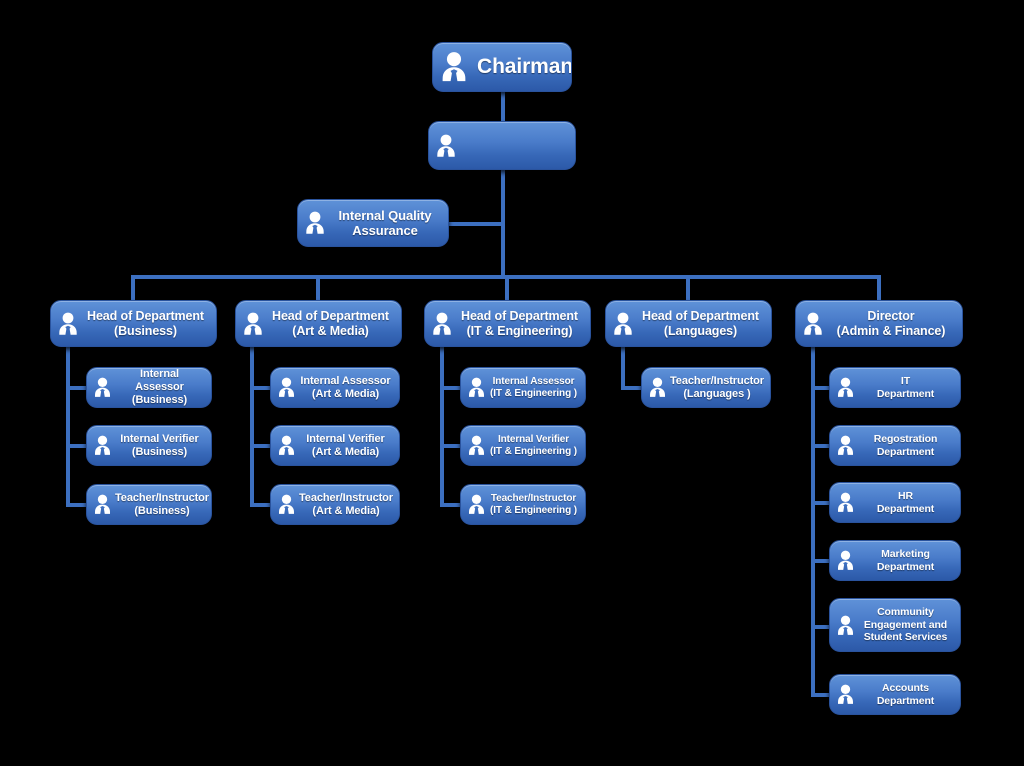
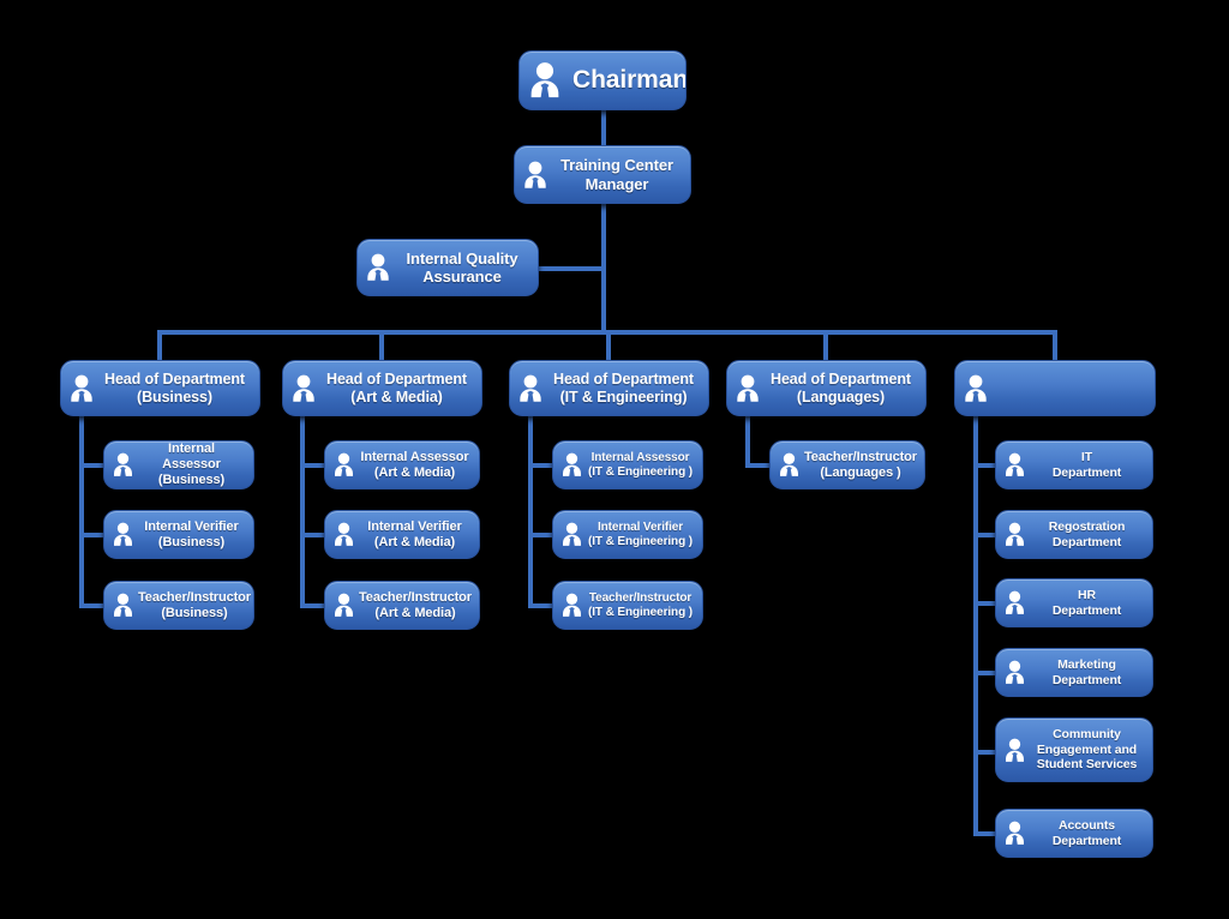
  Chairman
+ Training Center
+ Manager
  Internal Quality
  Assurance
  Head of Department
  (Business)
  Head of Department
  (Art & Media)
  Head of Department
  (IT & Engineering)
  Head of Department
  (Languages)
- Director
- (Admin & Finance)
  Internal Assessor
  (Business)
  Internal Verifier
  (Business)
  Teacher/Instructor
  (Business)
  Internal Assessor
  (Art & Media)
  Internal Verifier
  (Art & Media)
  Teacher/Instructor
  (Art & Media)
  Internal Assessor
  (IT & Engineering )
  Internal Verifier
  (IT & Engineering )
  Teacher/Instructor
  (IT & Engineering )
  Teacher/Instructor
  (Languages )
  IT
  Department
  Regostration
  Department
  HR
  Department
  Marketing
  Department
  Community
  Engagement and
  Student Services
  Accounts
  Department
